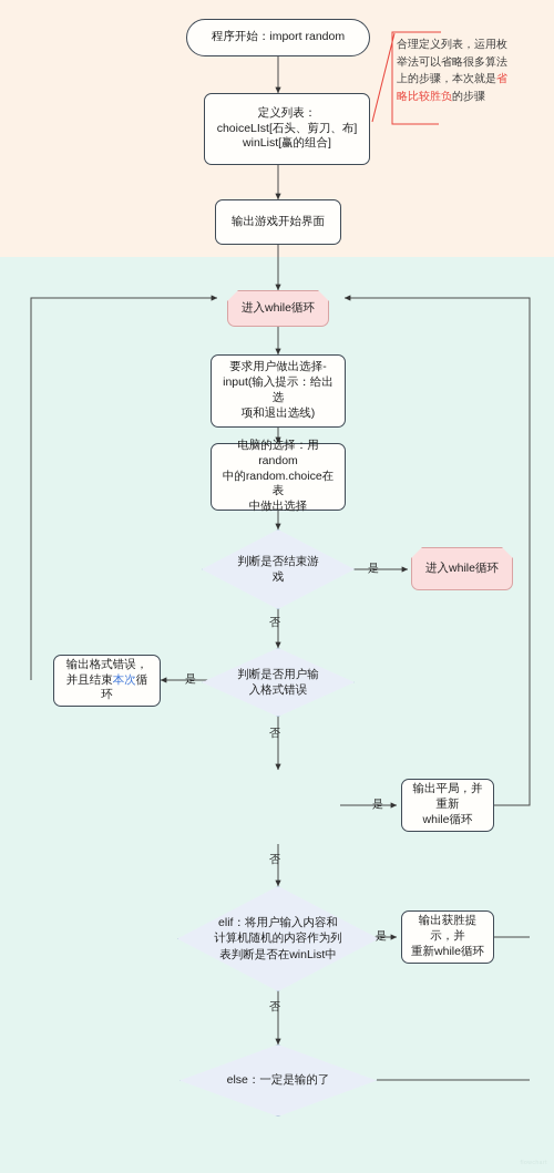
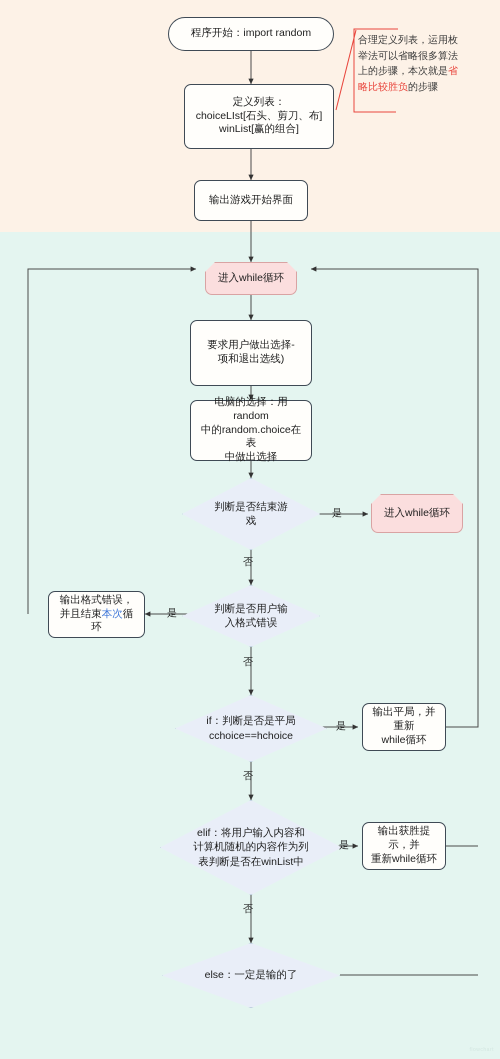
  程序开始：import random
  定义列表：
  choiceLIst[石头、剪刀、布]
  winList[赢的组合]
  合理定义列表，运用枚
  举法可以省略很多算法
  上的步骤，本次就是省
  略比较胜负的步骤
  输出游戏开始界面
  进入while循环
  要求用户做出选择-
- input(输入提示：给出选
  项和退出选线)
  电脑的选择：用random
  中的random.choice在表
  中做出选择
  判断是否结束游
  戏
  是
  否
  进入while循环
  输出格式错误，
  并且结束本次循环
  判断是否用户输
  入格式错误
  是
  否
+ if：判断是否是平局
+ cchoice==hchoice
  是
  否
  输出平局，并重新
  while循环
  elif：将用户输入内容和
  计算机随机的内容作为列
  表判断是否在winList中
  是
  否
  输出获胜提示，并
  重新while循环
  else：一定是输的了
